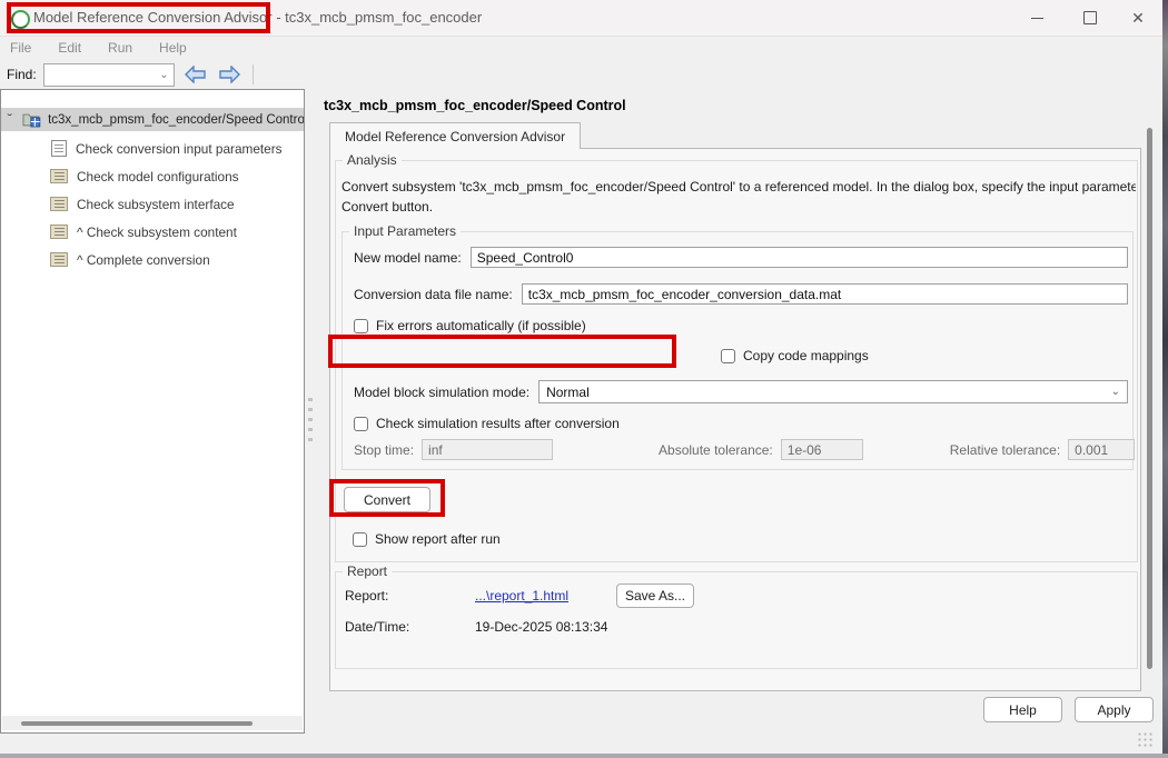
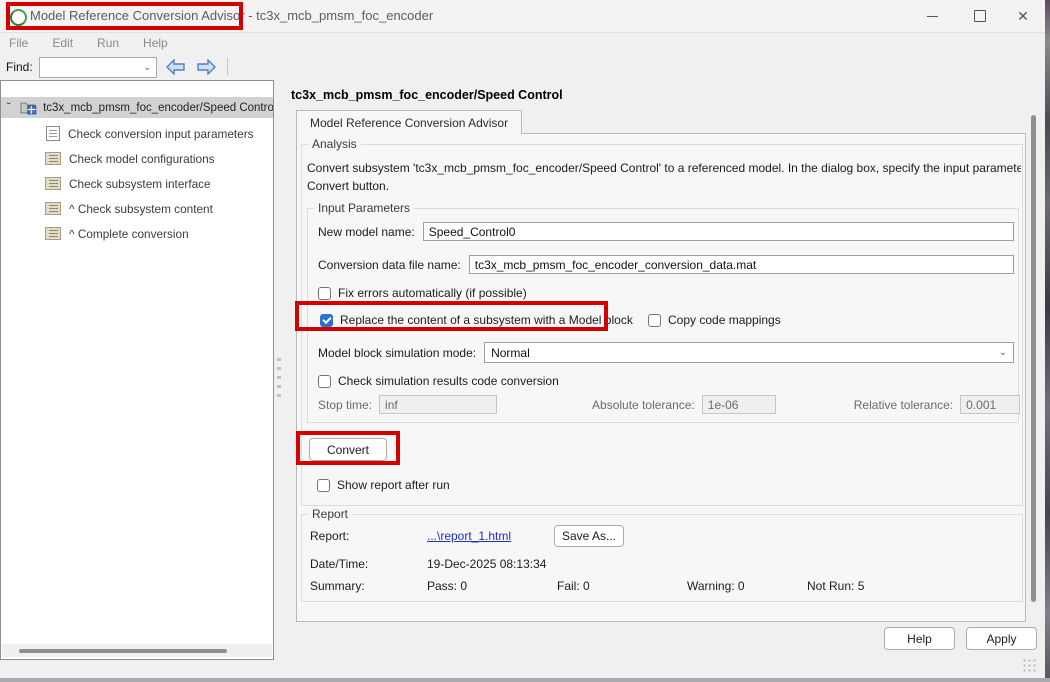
  Model Reference Conversion Advisor - tc3x_mcb_pmsm_foc_encoder
  ✕
  File
  Edit
  Run
  Help
  Find:
  ⌄
  ˇ
  tc3x_mcb_pmsm_foc_encoder/Speed Contro
  Check conversion input parameters
  Check model configurations
  Check subsystem interface
  ^ Check subsystem content
  ^ Complete conversion
  tc3x_mcb_pmsm_foc_encoder/Speed Control
  Model Reference Conversion Advisor
  Analysis
  Convert subsystem 'tc3x_mcb_pmsm_foc_encoder/Speed Control' to a referenced model. In the dialog box, specify the input paramete
  Convert button.
  Input Parameters
  New model name:
  Speed_Control0
  Conversion data file name:
  tc3x_mcb_pmsm_foc_encoder_conversion_data.mat
  Fix errors automatically (if possible)
+ Replace the content of a subsystem with a Model block
  Copy code mappings
  Model block simulation mode:
  Normal
  ⌄
- Check simulation results after conversion
+ Check simulation results code conversion
  Stop time:
  inf
  Absolute tolerance:
  1e-06
  Relative tolerance:
  0.001
  Convert
  Show report after run
  Report
  Report:
  ...\report_1.html
  Save As...
  Date/Time:
  19-Dec-2025 08:13:34
+ Summary:
+ Pass: 0
+ Fail: 0
+ Warning: 0
+ Not Run: 5
  Help
  Apply
